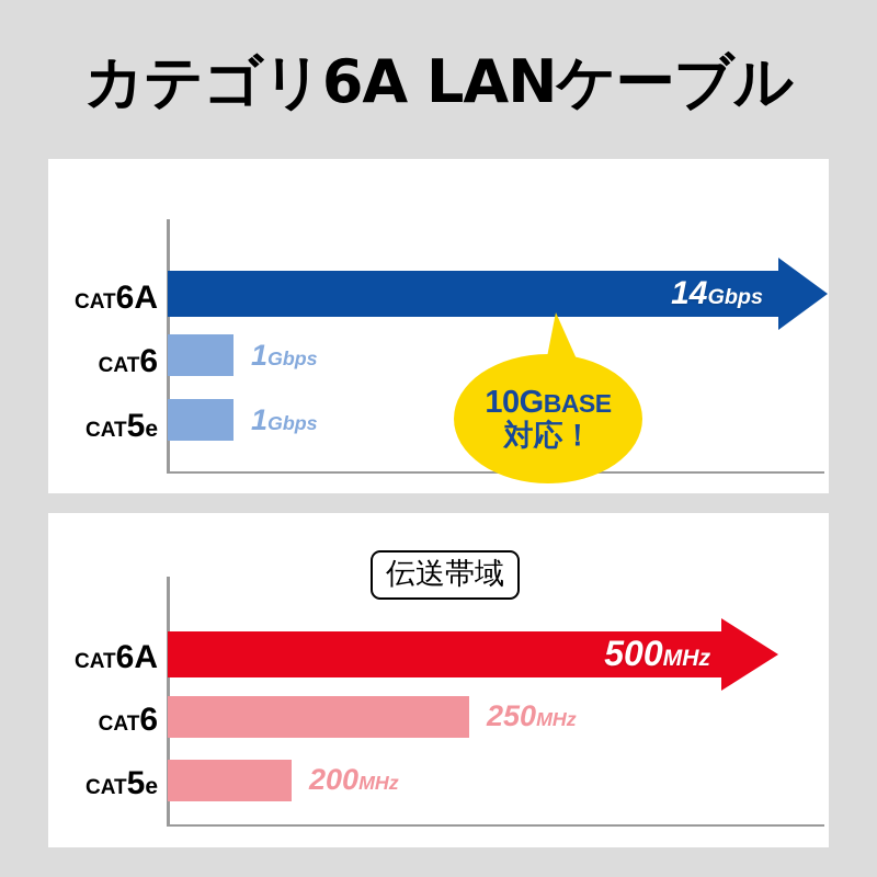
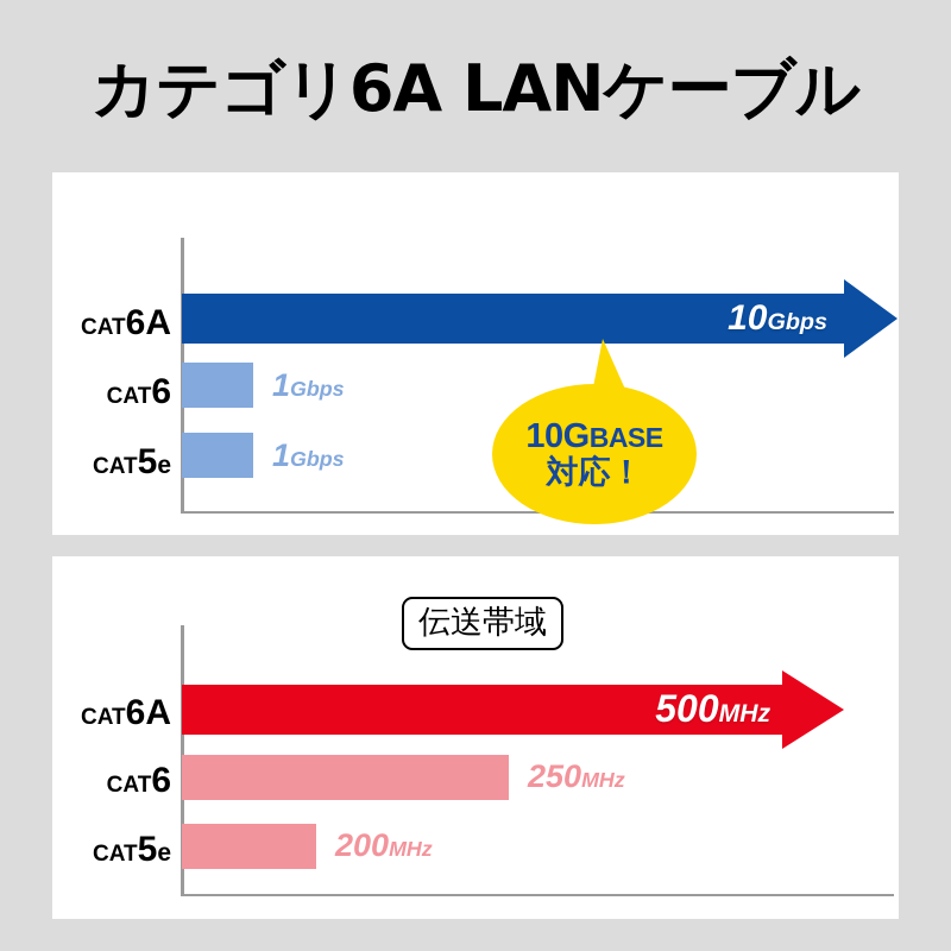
  カテゴリ6A LANケーブル
  CAT6A
  CAT6
  CAT5e
- 14Gbps
+ 10Gbps
  1Gbps
  1Gbps
  10GBASE
  対応！
  伝送帯域
  CAT6A
  CAT6
  CAT5e
  500MHz
  250MHz
  200MHz
